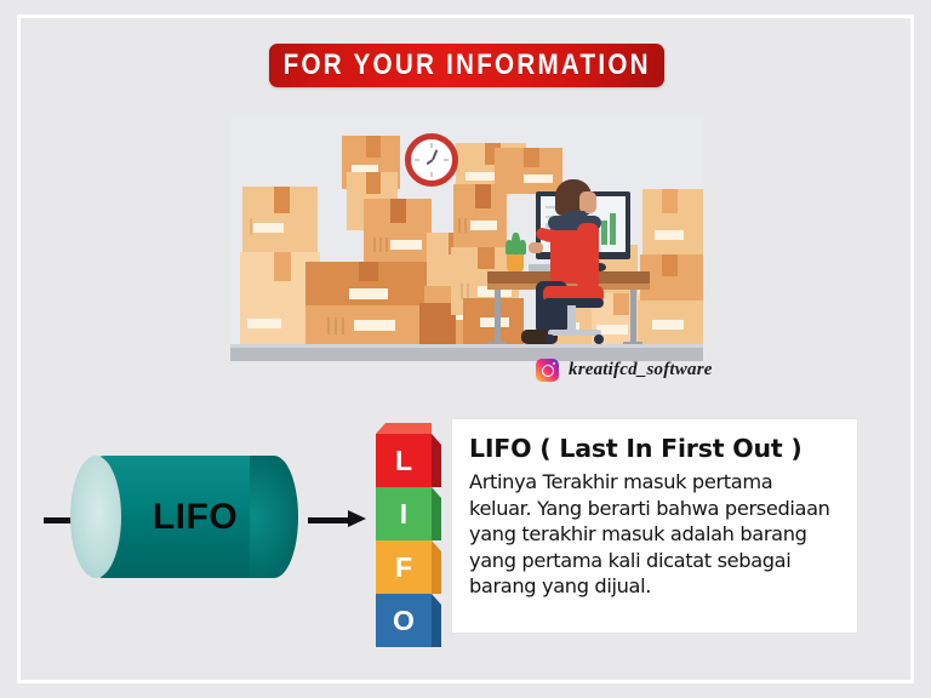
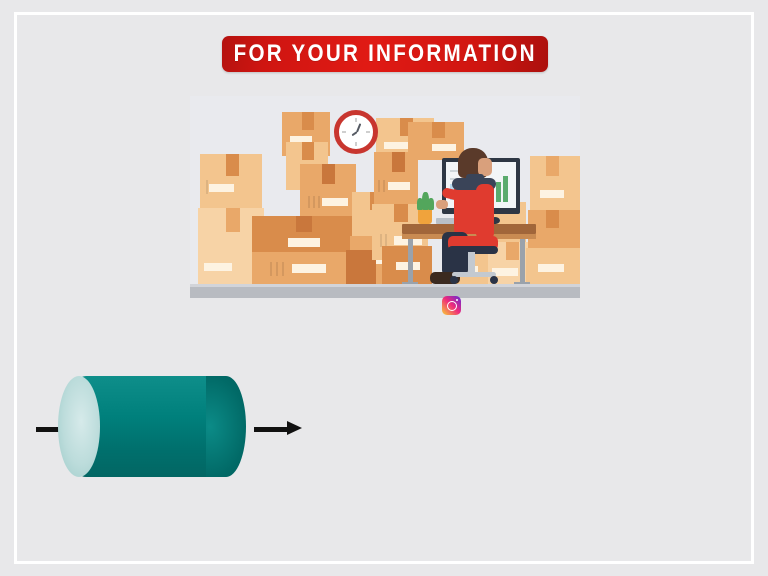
  FOR YOUR INFORMATION
- kreatifcd_software
- LIFO
- L
- I
- F
- O
- LIFO ( Last In First Out )
- Artinya Terakhir masuk pertama keluar. Yang berarti bahwa persediaan yang terakhir masuk adalah barang yang pertama kali dicatat sebagai barang yang dijual.
